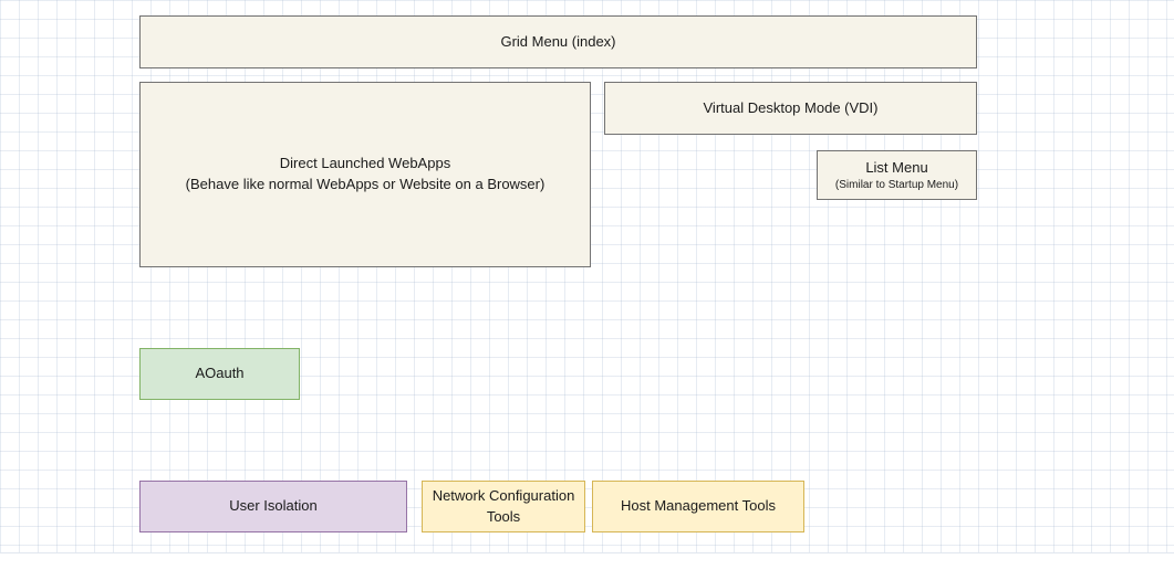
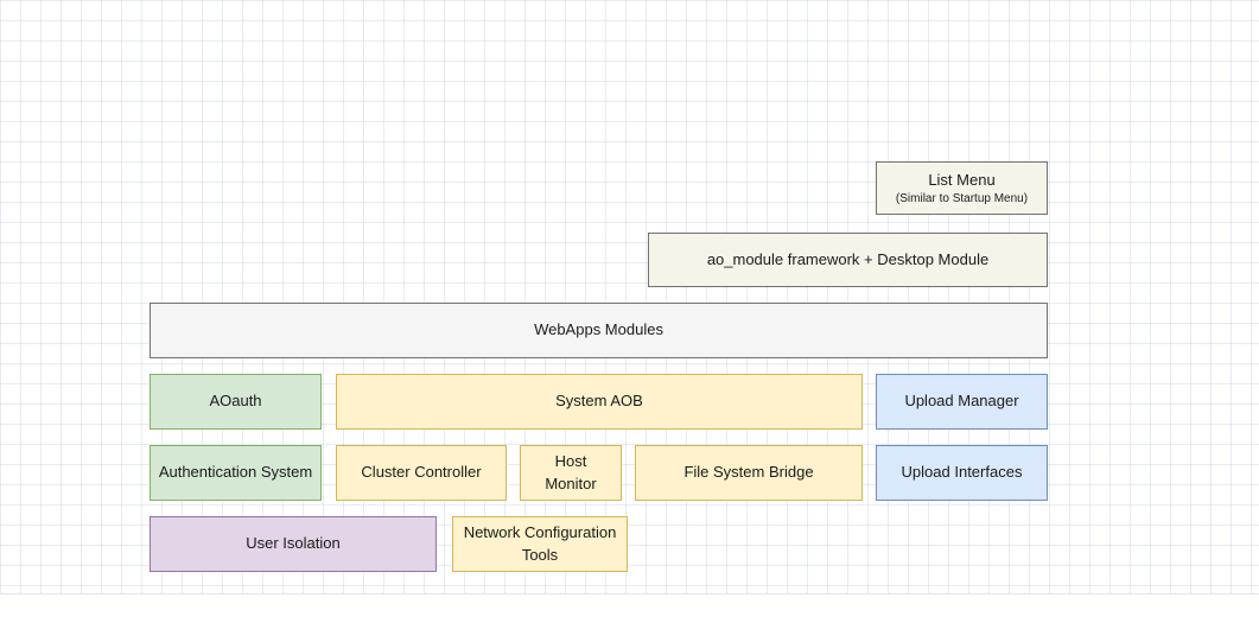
- Grid Menu (index)
- Direct Launched WebApps
- (Behave like normal WebApps or Website on a Browser)
- Virtual Desktop Mode (VDI)
  List Menu
  (Similar to Startup Menu)
+ ao_module framework + Desktop Module
+ WebApps Modules
  AOauth
+ System AOB
+ Upload Manager
+ Authentication System
+ Cluster Controller
+ Host Monitor
+ File System Bridge
+ Upload Interfaces
  User Isolation
  Network Configuration Tools
- Host Management Tools
